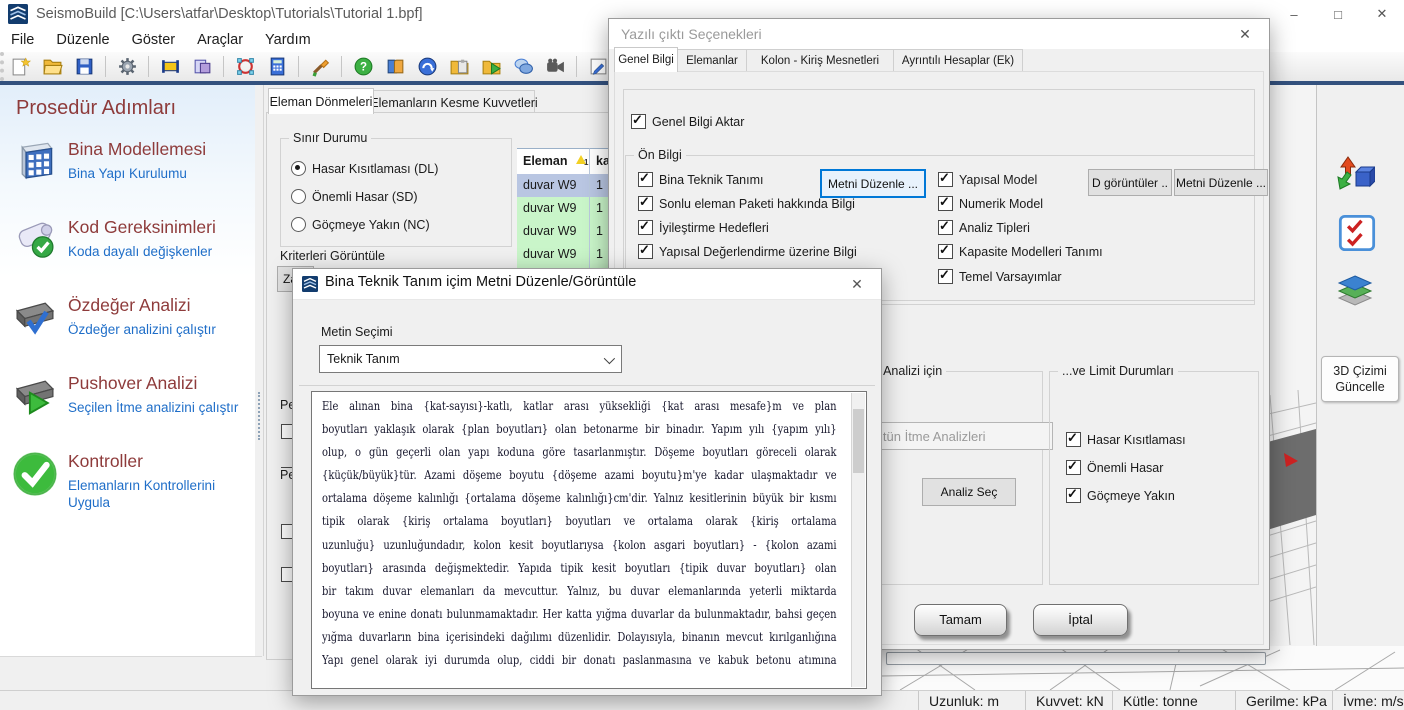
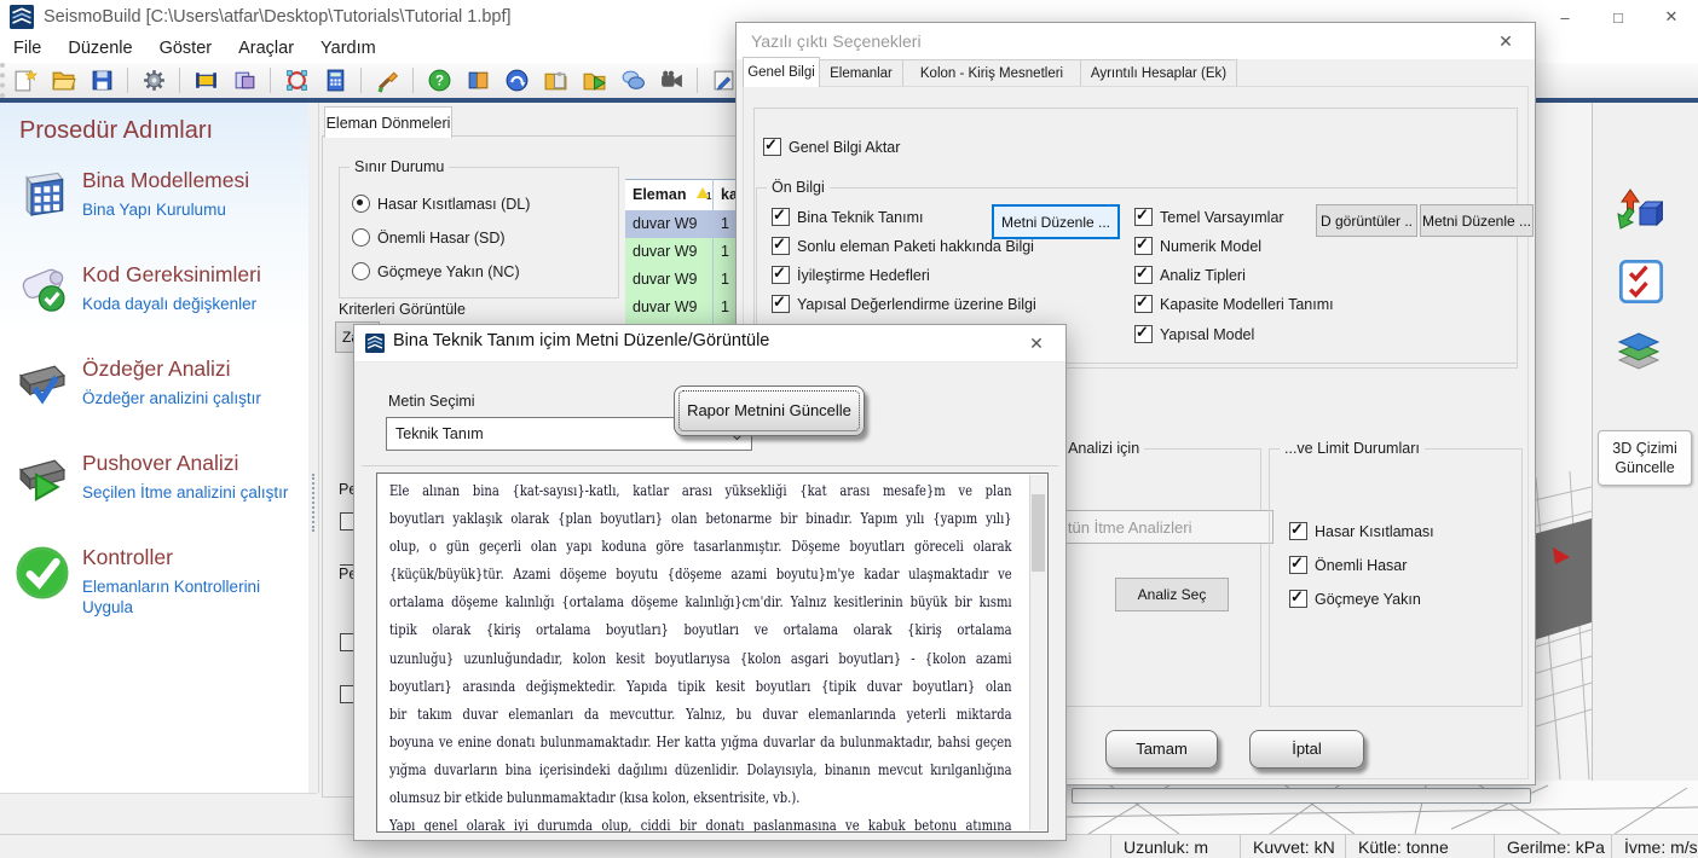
  SeismoBuild [C:\Users\atfar\Desktop\Tutorials\Tutorial 1.bpf]
  –
  □
  ✕
  File
  Düzenle
  Göster
  Araçlar
  Yardım
  ?
  Prosedür Adımları
  Bina Modellemesi
  Bina Yapı Kurulumu
  Kod Gereksinimleri
  Koda dayalı değişkenler
  Özdeğer Analizi
  Özdeğer analizini çalıştır
  Pushover Analizi
  Seçilen İtme analizini çalıştır
  Kontroller
  Elemanların Kontrollerini Uygula
  Eleman Dönmeleri
- Elemanların Kesme Kuvvetleri
  Sınır Durumu
  Hasar Kısıtlaması (DL)
  Önemli Hasar (SD)
  Göçmeye Yakın (NC)
  Kriterleri Görüntüle
  Eleman
  1
  duvar W9
  1
  duvar W9
  1
  duvar W9
  1
  duvar W9
  1
  3D Çizimi
  Güncelle
  Uzunluk: m
  Kuvvet: kN
  Kütle: tonne
  Gerilme: kPa
  İvme: m/s
  Yazılı çıktı Seçenekleri
  ✕
  Genel Bilgi
  Elemanlar
  Kolon - Kiriş Mesnetleri
  Ayrıntılı Hesaplar (Ek)
  Genel Bilgi Aktar
  Ön Bilgi
  Bina Teknik Tanımı
  Sonlu eleman Paketi hakkında Bilgi
  İyileştirme Hedefleri
  Yapısal Değerlendirme üzerine Bilgi
  Metni Düzenle ...
- Yapısal Model
+ Temel Varsayımlar
  Numerik Model
  Analiz Tipleri
  Kapasite Modelleri Tanımı
- Temel Varsayımlar
+ Yapısal Model
  D görüntüler ..
  Metni Düzenle ...
  Analizi için
  tün İtme Analizleri
  Analiz Seç
  ...ve Limit Durumları
  Hasar Kısıtlaması
  Önemli Hasar
  Göçmeye Yakın
  Tamam
  İptal
  Bina Teknik Tanım içim Metni Düzenle/Görüntüle
  ✕
  Metin Seçimi
  Teknik Tanım
+ Rapor Metnini Güncelle
  Ele alınan bina {kat-sayısı}-katlı, katlar arası yüksekliği {kat arası mesafe}m ve plan
  boyutları yaklaşık olarak {plan boyutları} olan betonarme bir binadır. Yapım yılı {yapım yılı}
  olup, o gün geçerli olan yapı koduna göre tasarlanmıştır. Döşeme boyutları göreceli olarak
  {küçük/büyük}tür. Azami döşeme boyutu {döşeme azami boyutu}m'ye kadar ulaşmaktadır ve
  ortalama döşeme kalınlığı {ortalama döşeme kalınlığı}cm'dir. Yalnız kesitlerinin büyük bir kısmı
  tipik olarak {kiriş ortalama boyutları} boyutları ve ortalama olarak {kiriş ortalama
  uzunluğu} uzunluğundadır, kolon kesit boyutlarıysa {kolon asgari boyutları} - {kolon azami
  boyutları} arasında değişmektedir. Yapıda tipik kesit boyutları {tipik duvar boyutları} olan
  bir takım duvar elemanları da mevcuttur. Yalnız, bu duvar elemanlarında yeterli miktarda
  boyuna ve enine donatı bulunmamaktadır. Her katta yığma duvarlar da bulunmaktadır, bahsi geçen
  yığma duvarların bina içerisindeki dağılımı düzenlidir. Dolayısıyla, binanın mevcut kırılganlığına
+ olumsuz bir etkide bulunmamaktadır (kısa kolon, eksentrisite, vb.).
  Yapı genel olarak iyi durumda olup, ciddi bir donatı paslanmasına ve kabuk betonu atımına
